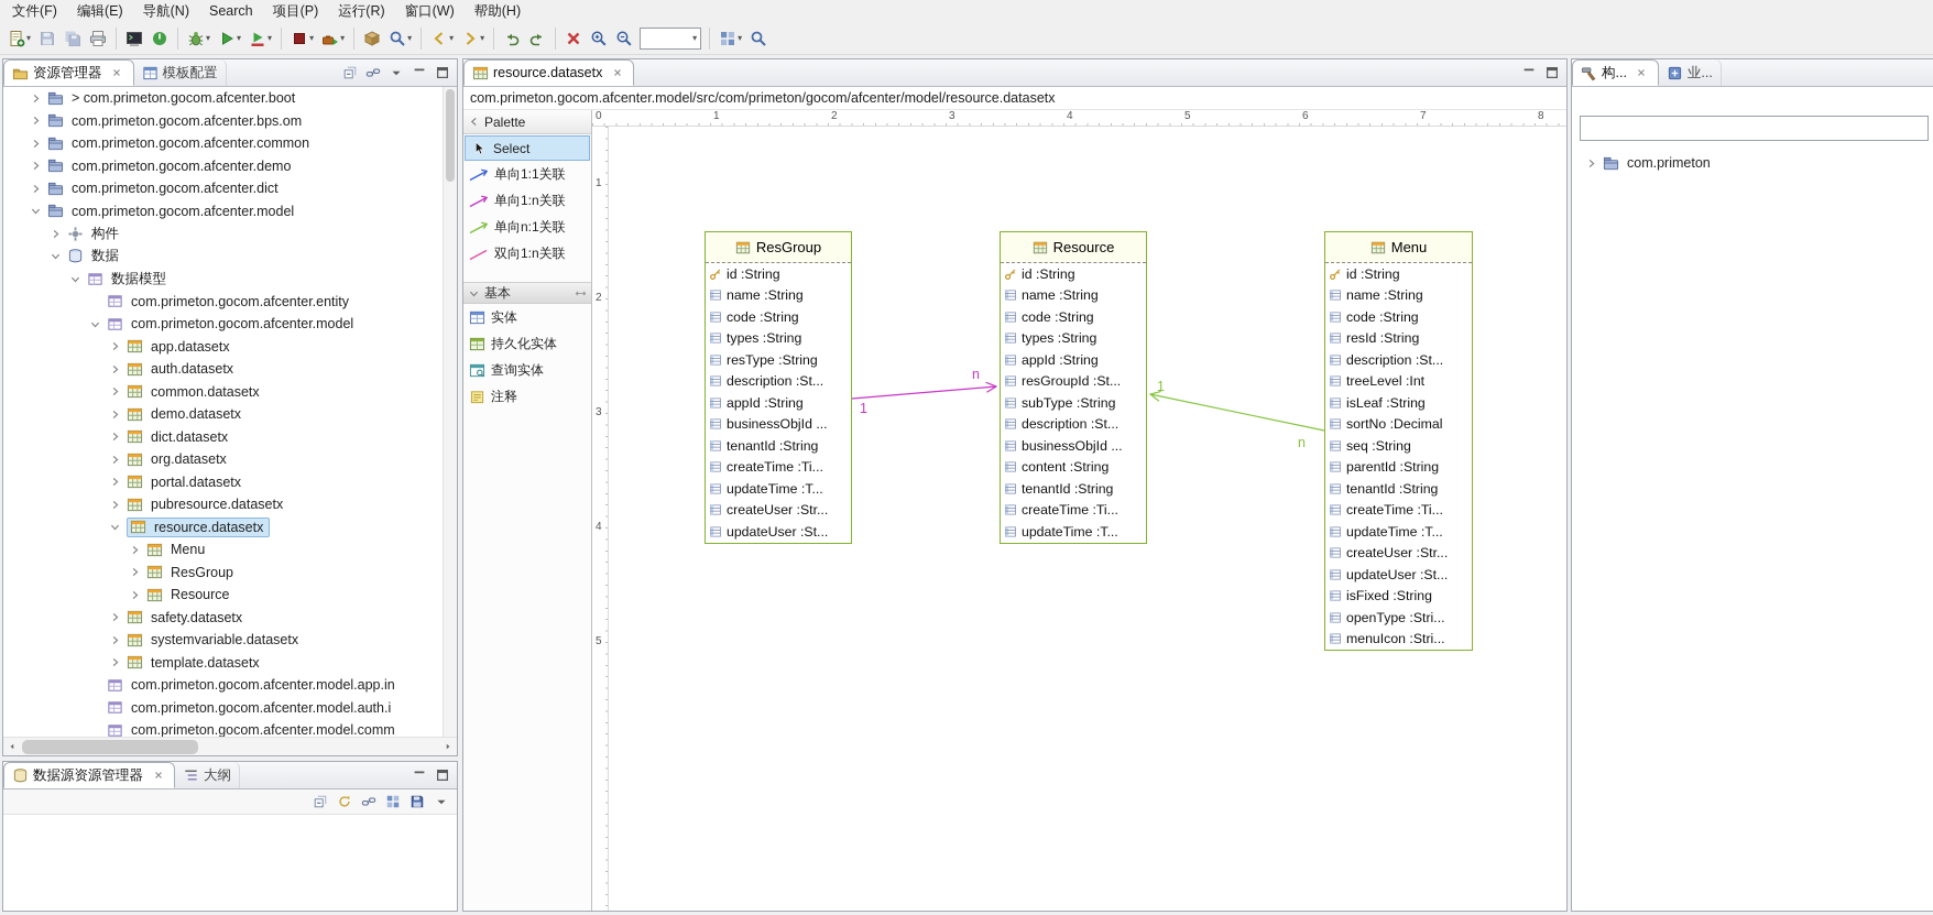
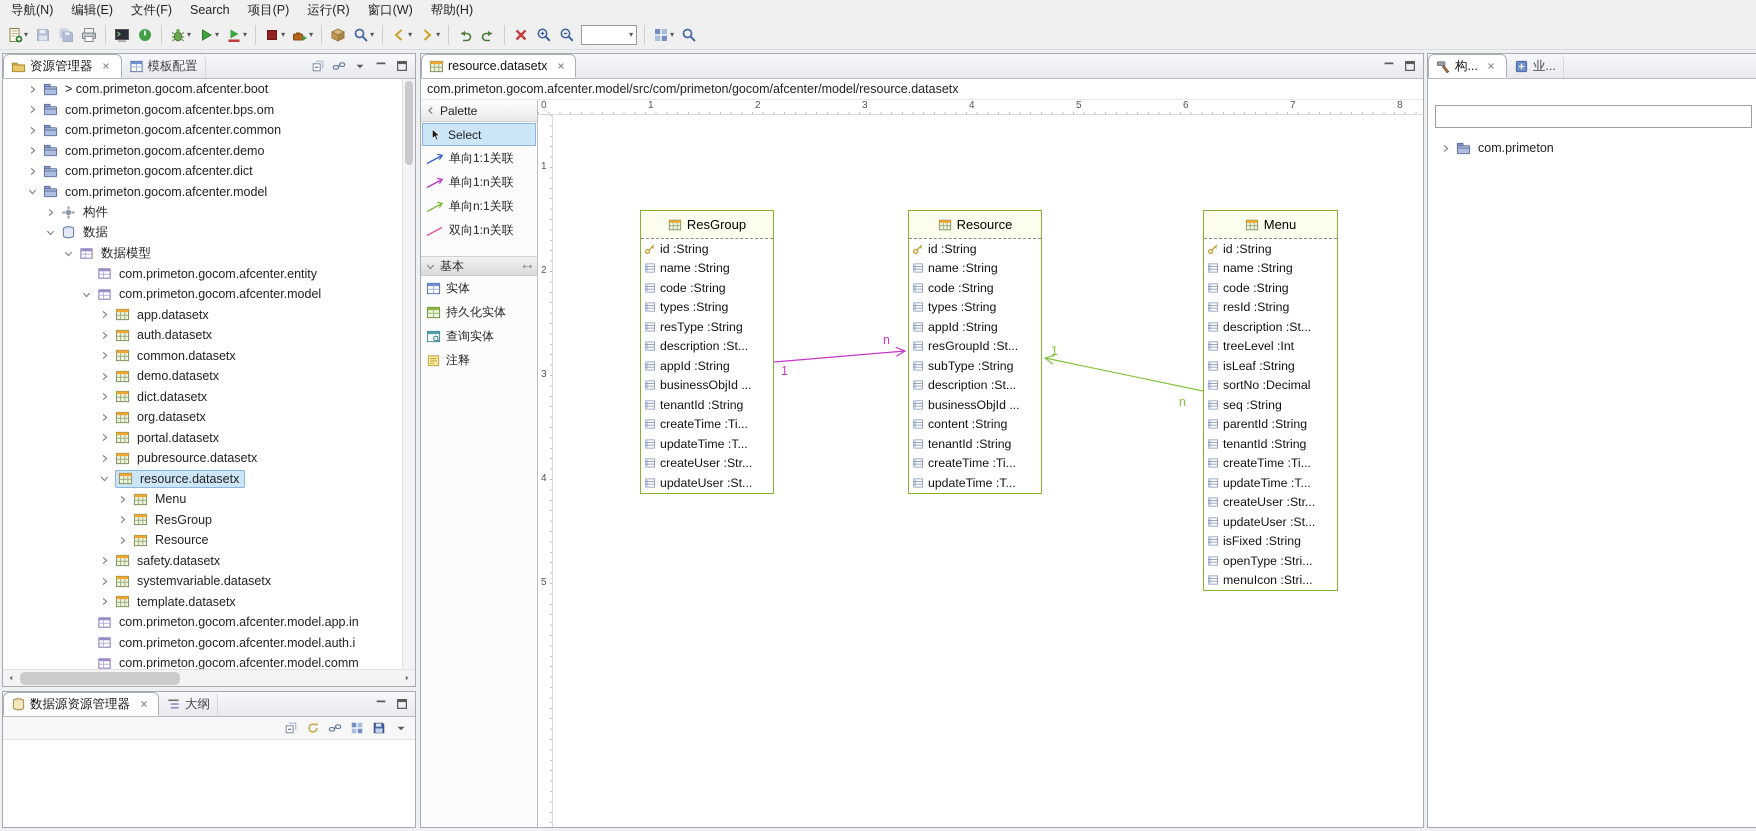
- 文件(F)
+ 导航(N)
  编辑(E)
- 导航(N)
+ 文件(F)
  Search
  项目(P)
  运行(R)
  窗口(W)
  帮助(H)
  ▾
  ▾
  ▾
  ▾
  ▾
  ▾
  ▾
  ▾
  ▾
  ▾
  ▾
  资源管理器
  模板配置
  > com.primeton.gocom.afcenter.boot
  com.primeton.gocom.afcenter.bps.om
  com.primeton.gocom.afcenter.common
  com.primeton.gocom.afcenter.demo
  com.primeton.gocom.afcenter.dict
  com.primeton.gocom.afcenter.model
  构件
  数据
  数据模型
  com.primeton.gocom.afcenter.entity
  com.primeton.gocom.afcenter.model
  app.datasetx
  auth.datasetx
  common.datasetx
  demo.datasetx
  dict.datasetx
  org.datasetx
  portal.datasetx
  pubresource.datasetx
  resource.datasetx
  Menu
  ResGroup
  Resource
  safety.datasetx
  systemvariable.datasetx
  template.datasetx
  com.primeton.gocom.afcenter.model.app.in
  com.primeton.gocom.afcenter.model.auth.i
  com.primeton.gocom.afcenter.model.comm
  数据源资源管理器
  大纲
  resource.datasetx
  com.primeton.gocom.afcenter.model/src/com/primeton/gocom/afcenter/model/resource.datasetx
  Palette
  Select
  单向1:1关联
  单向1:n关联
  单向n:1关联
  双向1:n关联
  基本
  实体
  持久化实体
  查询实体
  注释
  0
  1
  2
  3
  4
  5
  6
  7
  8
  1
  2
  3
  4
  5
  1
  n
  n
  1
  ResGroup
  id :String
  name :String
  code :String
  types :String
  resType :String
  description :St...
  appId :String
  businessObjId ...
  tenantId :String
  createTime :Ti...
  updateTime :T...
  createUser :Str...
  updateUser :St...
  Resource
  id :String
  name :String
  code :String
  types :String
  appId :String
  resGroupId :St...
  subType :String
  description :St...
  businessObjId ...
  content :String
  tenantId :String
  createTime :Ti...
  updateTime :T...
  Menu
  id :String
  name :String
  code :String
  resId :String
  description :St...
  treeLevel :Int
  isLeaf :String
  sortNo :Decimal
  seq :String
  parentId :String
  tenantId :String
  createTime :Ti...
  updateTime :T...
  createUser :Str...
  updateUser :St...
  isFixed :String
  openType :Stri...
  menuIcon :Stri...
  构...
  业...
  com.primeton
